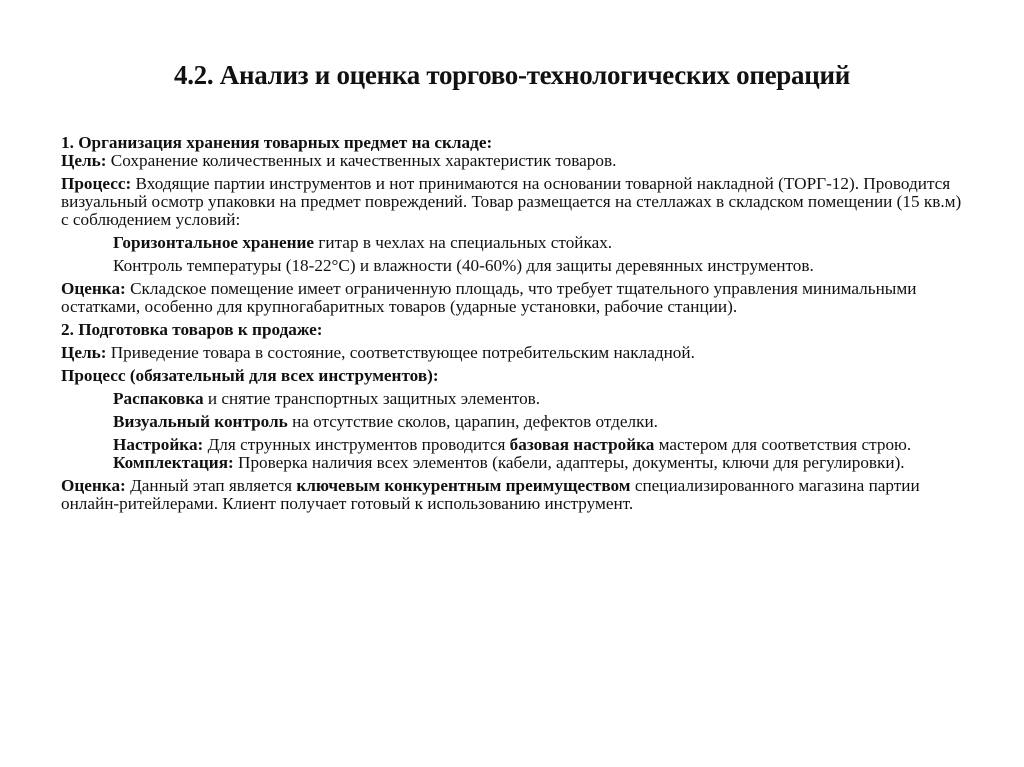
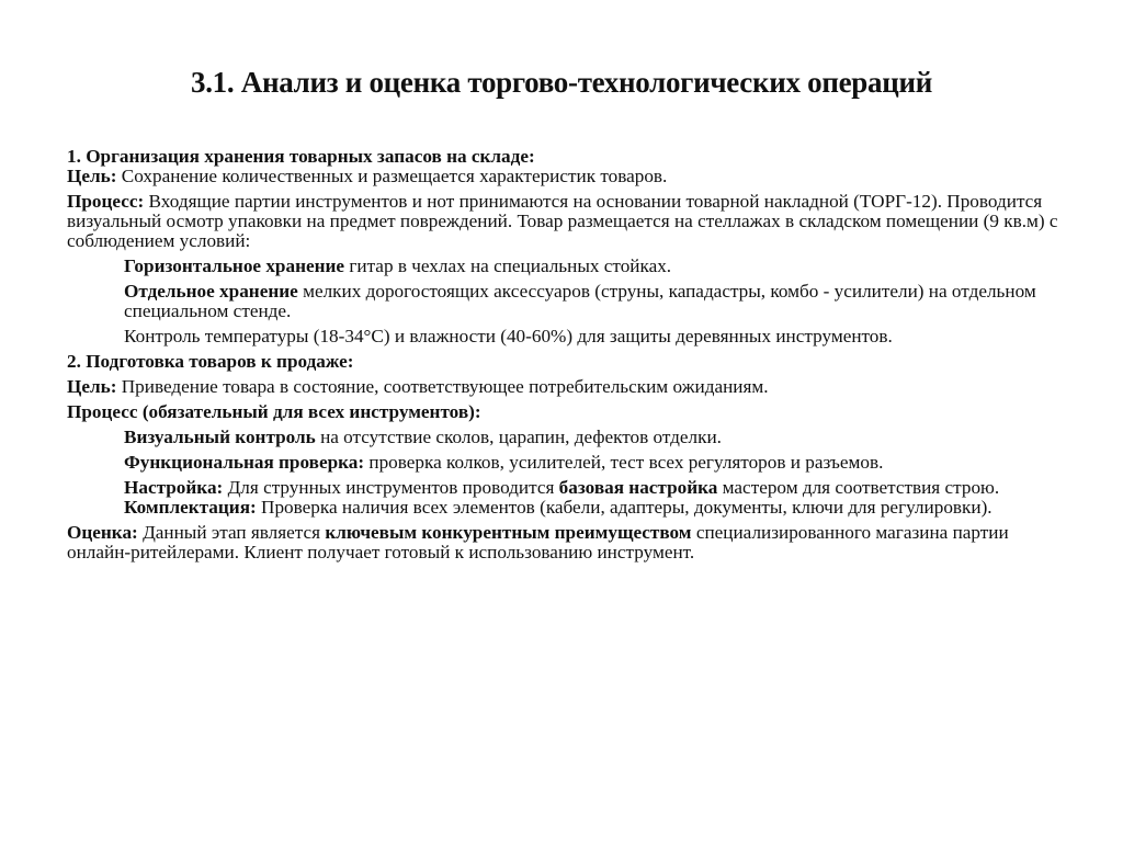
- 4.2. Анализ и оценка торгово-технологических операций
+ 3.1. Анализ и оценка торгово-технологических операций
- 1. Организация хранения товарных предмет на складе:
+ 1. Организация хранения товарных запасов на складе:
- Цель: Сохранение количественных и качественных характеристик товаров.
+ Цель: Сохранение количественных и размещается характеристик товаров.
- Процесс: Входящие партии инструментов и нот принимаются на основании товарной накладной (ТОРГ-12). Проводится визуальный осмотр упаковки на предмет повреждений. Товар размещается на стеллажах в складском помещении (15 кв.м) с соблюдением условий:
+ Процесс: Входящие партии инструментов и нот принимаются на основании товарной накладной (ТОРГ-12). Проводится визуальный осмотр упаковки на предмет повреждений. Товар размещается на стеллажах в складском помещении (9 кв.м) с соблюдением условий:
  Горизонтальное хранение гитар в чехлах на специальных стойках.
+ Отдельное хранение мелких дорогостоящих аксессуаров (струны, кападастры, комбо - усилители) на отдельном специальном стенде.
- Контроль температуры (18-22°C) и влажности (40-60%) для защиты деревянных инструментов.
+ Контроль температуры (18-34°C) и влажности (40-60%) для защиты деревянных инструментов.
- Оценка: Складское помещение имеет ограниченную площадь, что требует тщательного управления минимальными остатками, особенно для крупногабаритных товаров (ударные установки, рабочие станции).
  2. Подготовка товаров к продаже:
- Цель: Приведение товара в состояние, соответствующее потребительским накладной.
+ Цель: Приведение товара в состояние, соответствующее потребительским ожиданиям.
  Процесс (обязательный для всех инструментов):
- Распаковка и снятие транспортных защитных элементов.
  Визуальный контроль на отсутствие сколов, царапин, дефектов отделки.
+ Функциональная проверка: проверка колков, усилителей, тест всех регуляторов и разъемов.
  Настройка: Для струнных инструментов проводится базовая настройка мастером для соответствия строю.
  Комплектация: Проверка наличия всех элементов (кабели, адаптеры, документы, ключи для регулировки).
  Оценка: Данный этап является ключевым конкурентным преимуществом специализированного магазина партии онлайн-ритейлерами. Клиент получает готовый к использованию инструмент.
